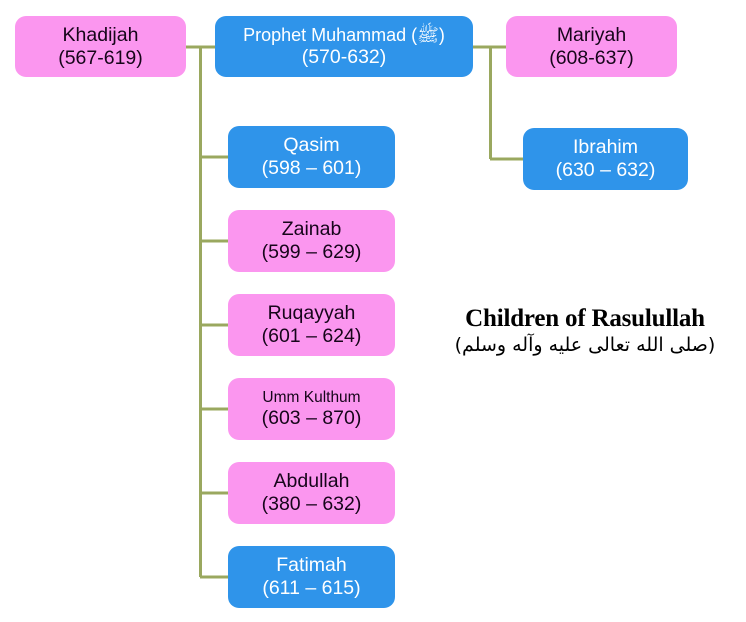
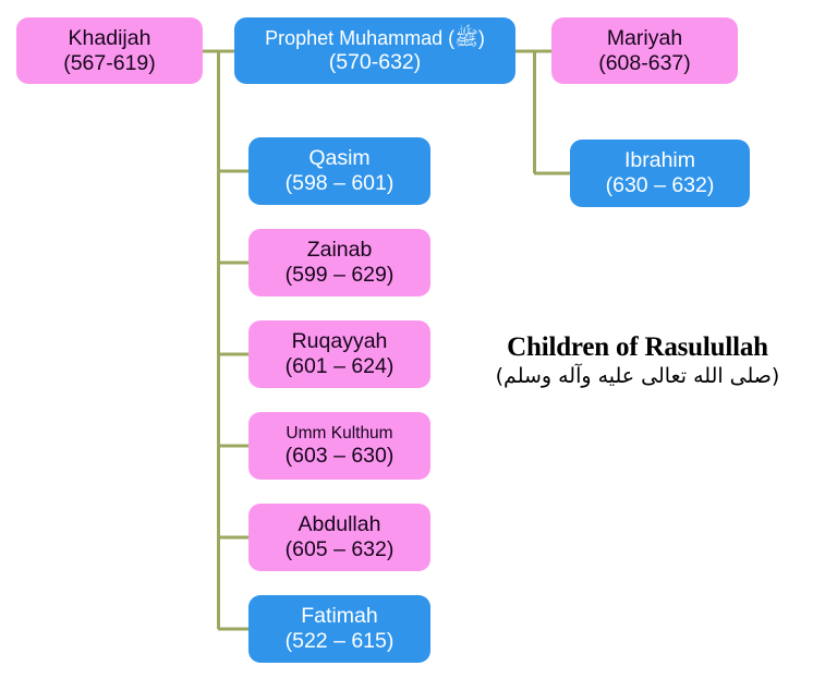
  Khadijah
  (567-619)
  Prophet Muhammad (ﷺ)
  (570-632)
  Mariyah
  (608-637)
  Ibrahim
  (630 – 632)
  Qasim
  (598 – 601)
  Zainab
  (599 – 629)
  Ruqayyah
  (601 – 624)
  Umm Kulthum
- (603 – 870)
+ (603 – 630)
  Abdullah
- (380 – 632)
+ (605 – 632)
  Fatimah
- (611 – 615)
+ (522 – 615)
  Children of Rasulullah
  (صلى الله تعالى عليه وآله وسلم)
